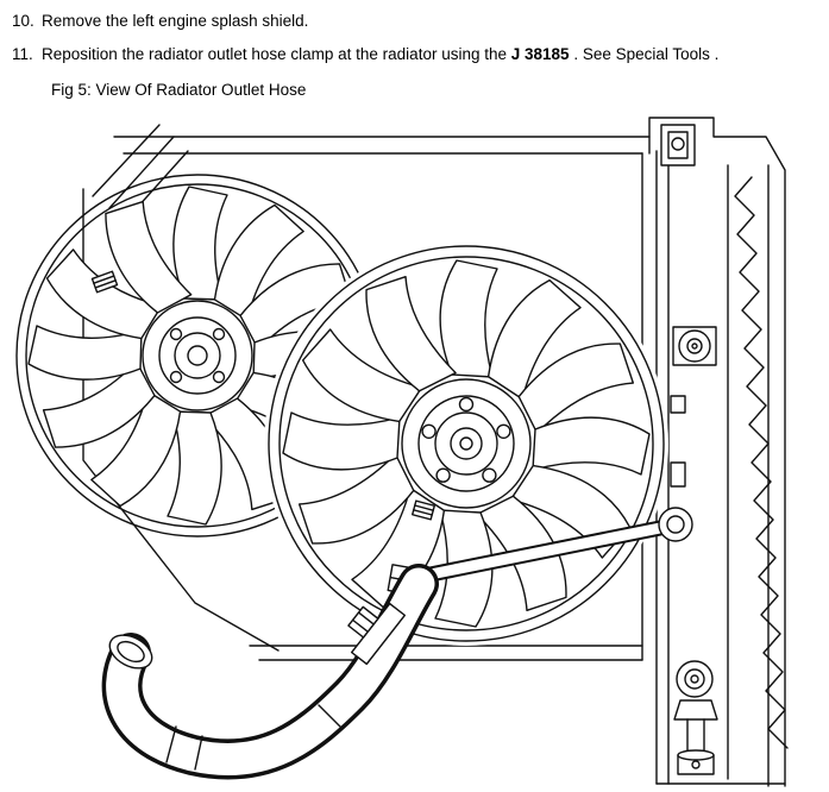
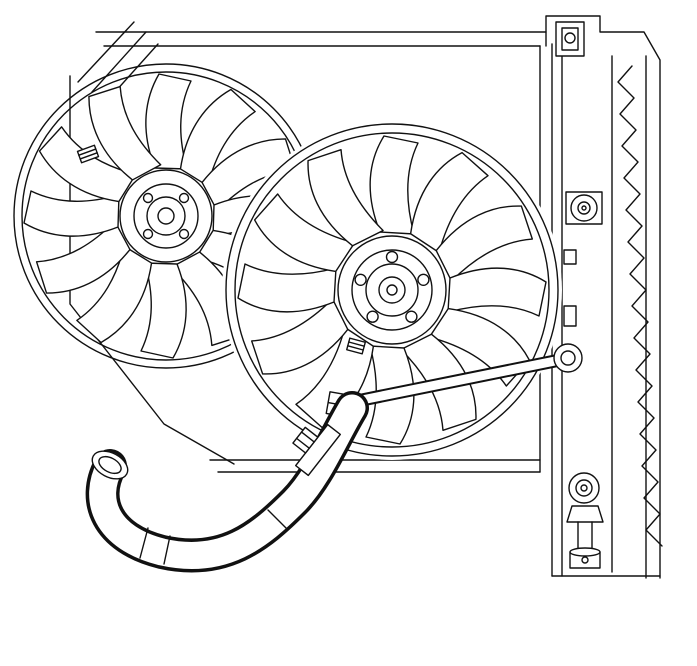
- 10.
- Remove the left engine splash shield.
- 11.
- Reposition the radiator outlet hose clamp at the radiator using the J 38185 . See Special Tools .
- Fig 5: View Of Radiator Outlet Hose
